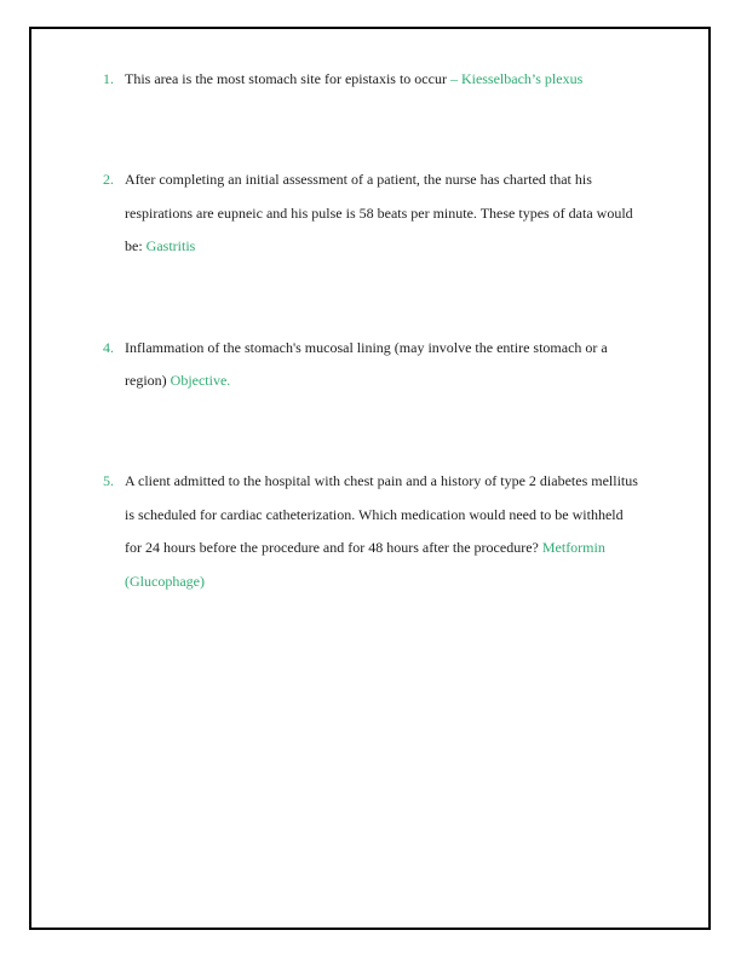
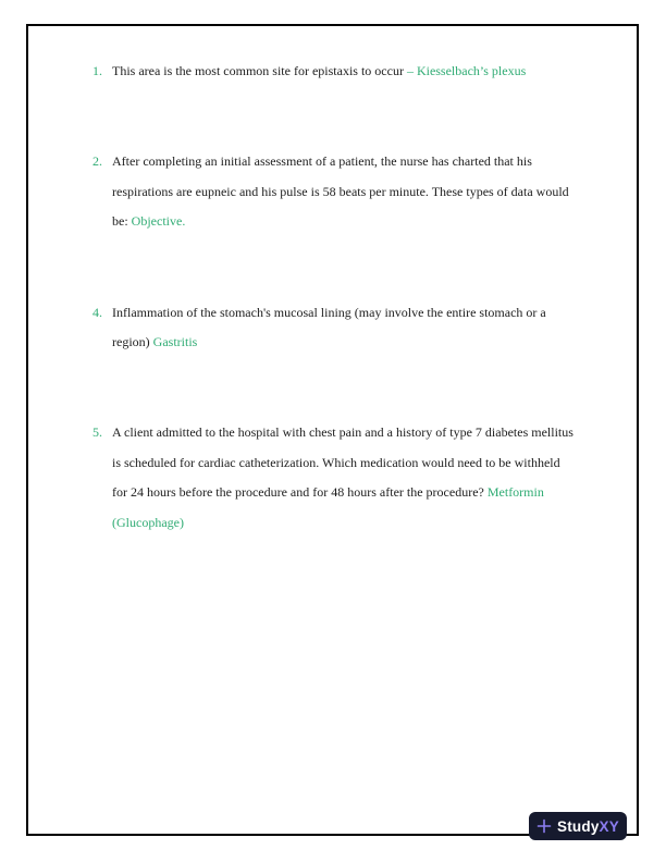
  1.
- This area is the most stomach site for epistaxis to occur – Kiesselbach’s plexus
+ This area is the most common site for epistaxis to occur – Kiesselbach’s plexus
  2.
- After completing an initial assessment of a patient, the nurse has charted that his respirations are eupneic and his pulse is 58 beats per minute. These types of data would be: Gastritis
+ After completing an initial assessment of a patient, the nurse has charted that his respirations are eupneic and his pulse is 58 beats per minute. These types of data would be: Objective.
  4.
- Inflammation of the stomach's mucosal lining (may involve the entire stomach or a region) Objective.
+ Inflammation of the stomach's mucosal lining (may involve the entire stomach or a region) Gastritis
  5.
- A client admitted to the hospital with chest pain and a history of type 2 diabetes mellitus is scheduled for cardiac catheterization. Which medication would need to be withheld for 24 hours before the procedure and for 48 hours after the procedure? Metformin (Glucophage)
+ A client admitted to the hospital with chest pain and a history of type 7 diabetes mellitus is scheduled for cardiac catheterization. Which medication would need to be withheld for 24 hours before the procedure and for 48 hours after the procedure? Metformin (Glucophage)
+ StudyXY
